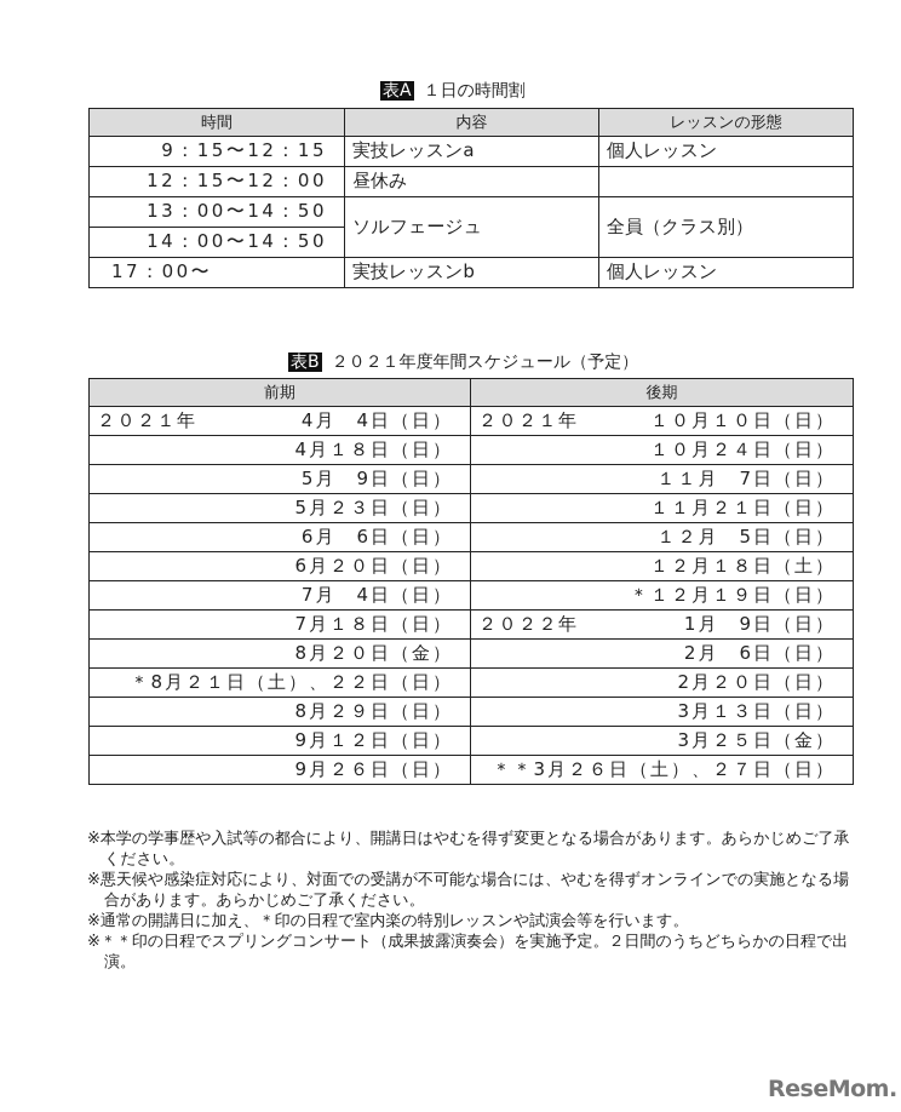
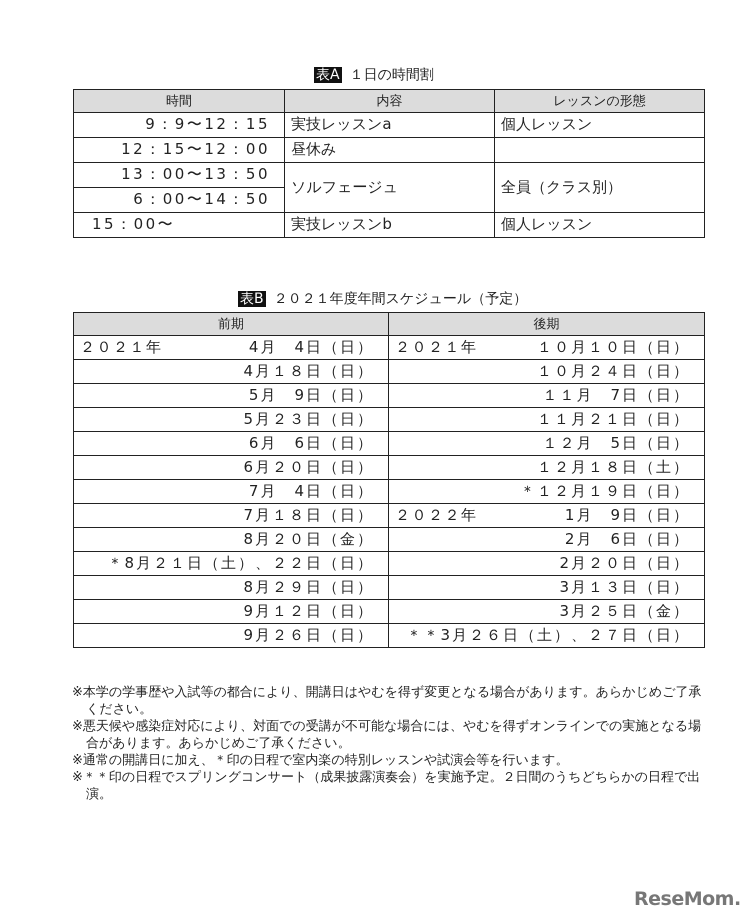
  表A １日の時間割
  時間	内容	レッスンの形態
- 9：15〜12：15	実技レッスンa	個人レッスン
+ 9：9〜12：15	実技レッスンa	個人レッスン
  12：15〜12：00	昼休み
- 13：00〜14：50	ソルフェージュ	全員（クラス別）
+ 13：00〜13：50	ソルフェージュ	全員（クラス別）
- 14：00〜14：50
+ 6：00〜14：50
- 17：00〜	実技レッスンb	個人レッスン
+ 15：00〜	実技レッスンb	個人レッスン
  表B ２０２１年度年間スケジュール（予定）
  前期	後期
  ２０２１年 4月 4日（日）	２０２１年 １０月１０日（日）
  4月１８日（日）	１０月２４日（日）
  5月 9日（日）	１１月 7日（日）
  5月２３日（日）	１１月２１日（日）
  6月 6日（日）	１２月 5日（日）
  6月２０日（日）	１２月１８日（土）
  7月 4日（日）	＊１２月１９日（日）
  7月１８日（日）	２０２２年 1月 9日（日）
  8月２０日（金）	2月 6日（日）
  ＊8月２１日（土）、２２日（日）	2月２０日（日）
  8月２９日（日）	3月１３日（日）
  9月１２日（日）	3月２５日（金）
  9月２６日（日）	＊＊3月２６日（土）、２７日（日）
  ※本学の学事歴や入試等の都合により、開講日はやむを得ず変更となる場合があります。あらかじめご了承ください。
  ※悪天候や感染症対応により、対面での受講が不可能な場合には、やむを得ずオンラインでの実施となる場合があります。あらかじめご了承ください。
  ※通常の開講日に加え、＊印の日程で室内楽の特別レッスンや試演会等を行います。
  ※＊＊印の日程でスプリングコンサート（成果披露演奏会）を実施予定。２日間のうちどちらかの日程で出演。
  ReseMom.
